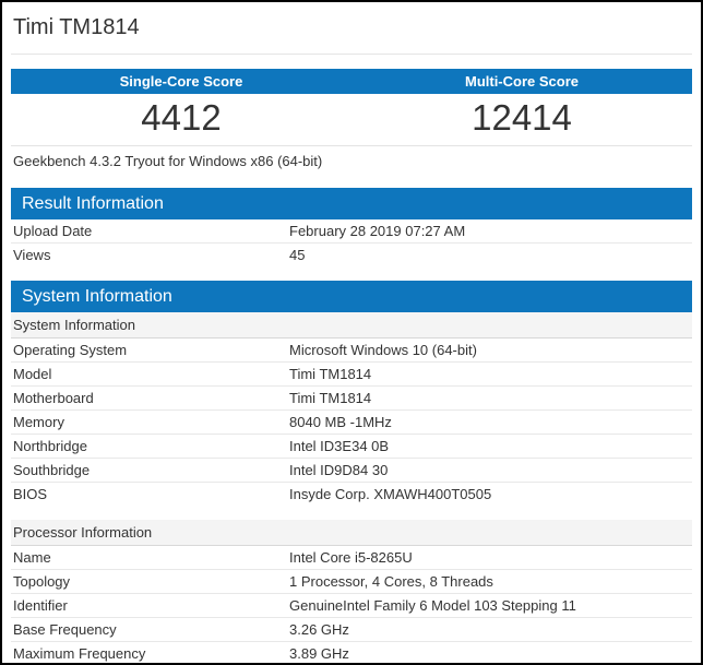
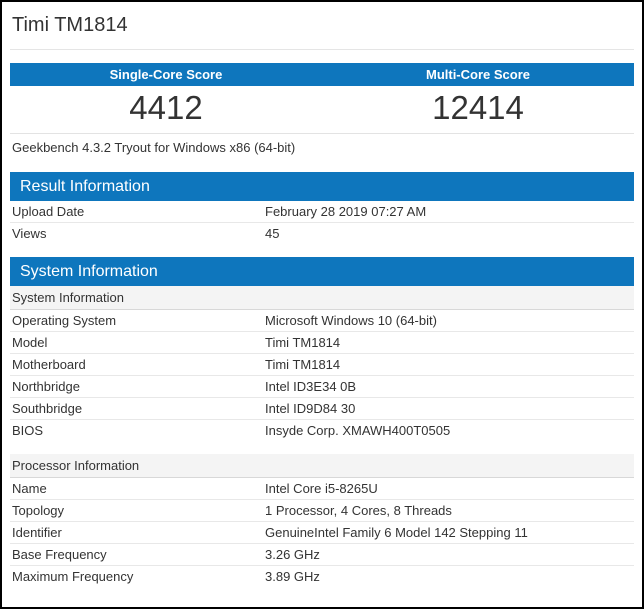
  Timi TM1814
  Single-Core Score
  Multi-Core Score
  4412
  12414
  Geekbench 4.3.2 Tryout for Windows x86 (64-bit)
  Result Information
  Upload Date
  February 28 2019 07:27 AM
  Views
  45
  System Information
  System Information
  Operating System
  Microsoft Windows 10 (64-bit)
  Model
  Timi TM1814
  Motherboard
  Timi TM1814
- Memory
- 8040 MB -1MHz
  Northbridge
  Intel ID3E34 0B
  Southbridge
  Intel ID9D84 30
  BIOS
  Insyde Corp. XMAWH400T0505
  Processor Information
  Name
  Intel Core i5-8265U
  Topology
  1 Processor, 4 Cores, 8 Threads
  Identifier
- GenuineIntel Family 6 Model 103 Stepping 11
+ GenuineIntel Family 6 Model 142 Stepping 11
  Base Frequency
  3.26 GHz
  Maximum Frequency
  3.89 GHz
